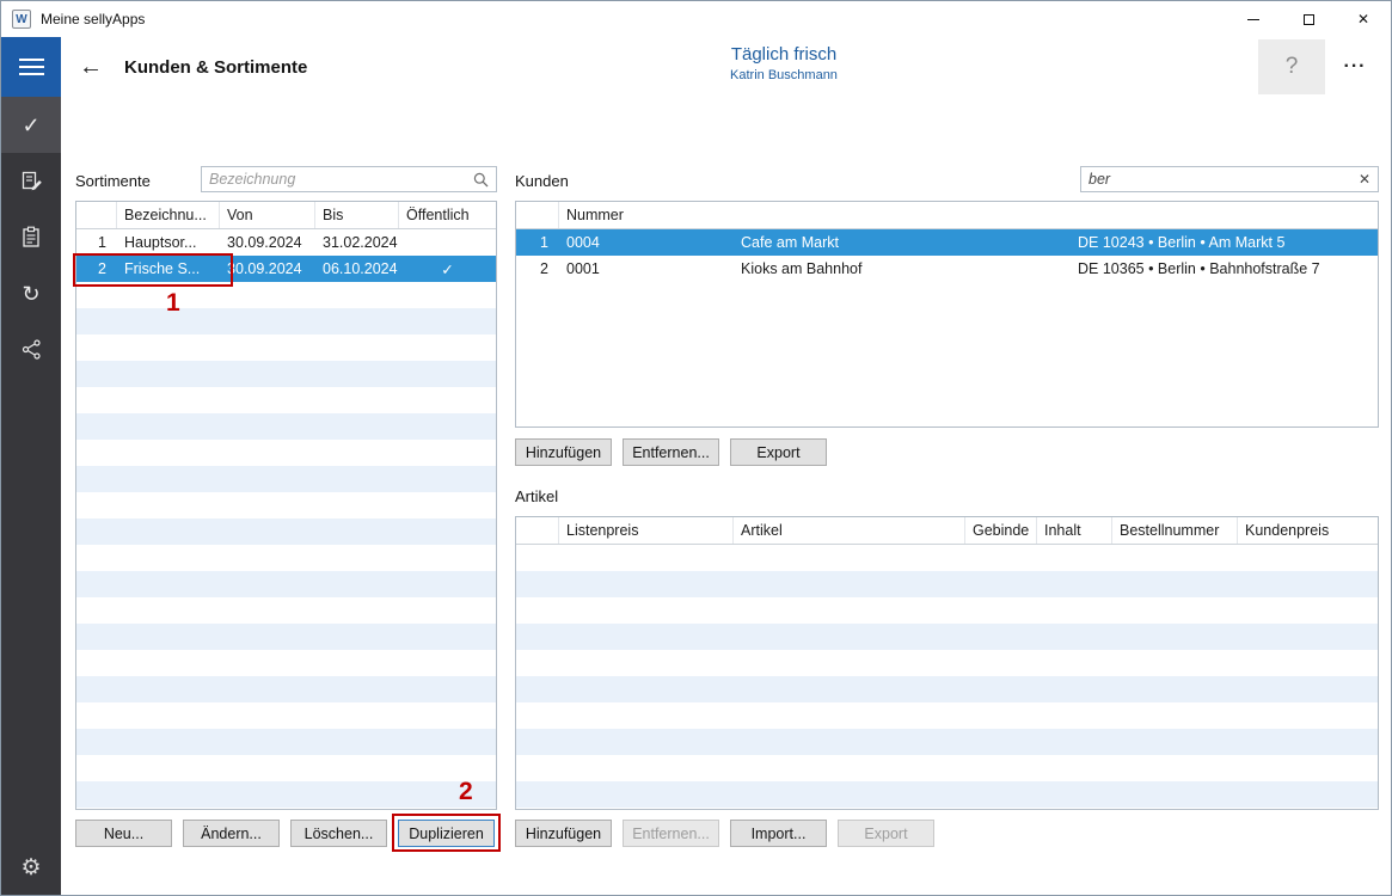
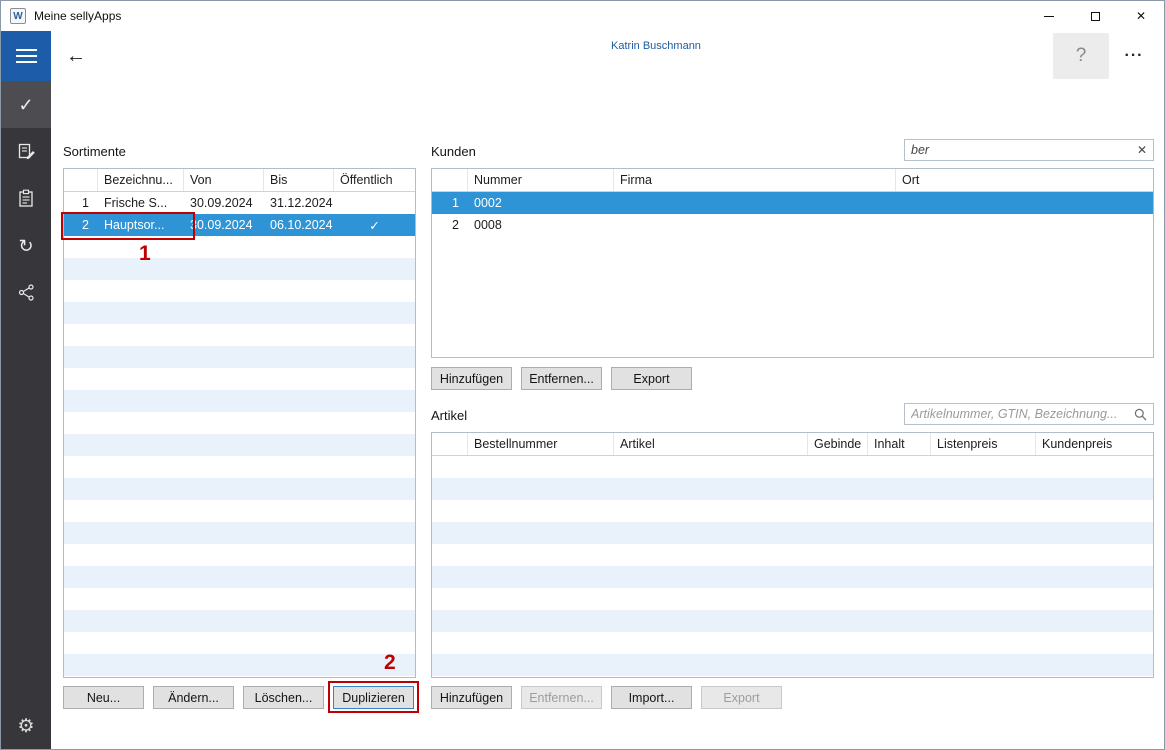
  W
  Meine sellyApps
  ✕
  ←
- Kunden & Sortimente
- Täglich frisch
  Katrin Buschmann
  ?
  ···
  ✓
  ↻
  ⚙
  Sortimente
- Bezeichnung
  Bezeichnu...
  Von
  Bis
  Öffentlich
  1
- Hauptsor...
+ Frische S...
  30.09.2024
- 31.02.2024
+ 31.12.2024
  2
- Frische S...
+ Hauptsor...
  30.09.2024
  06.10.2024
  ✓
  Neu...
  Ändern...
  Löschen...
  Duplizieren
  Kunden
  ber
  ✕
  Nummer
+ Firma
+ Ort
  1
- 0004
+ 0002
- Cafe am Markt
- DE 10243 • Berlin • Am Markt 5
  2
- 0001
+ 0008
- Kioks am Bahnhof
- DE 10365 • Berlin • Bahnhofstraße 7
  Hinzufügen
  Entfernen...
  Export
  Artikel
+ Artikelnummer, GTIN, Bezeichnung...
- Listenpreis
+ Bestellnummer
  Artikel
  Gebinde
  Inhalt
- Bestellnummer
+ Listenpreis
  Kundenpreis
  Hinzufügen
  Entfernen...
  Import...
  Export
  1
  2
